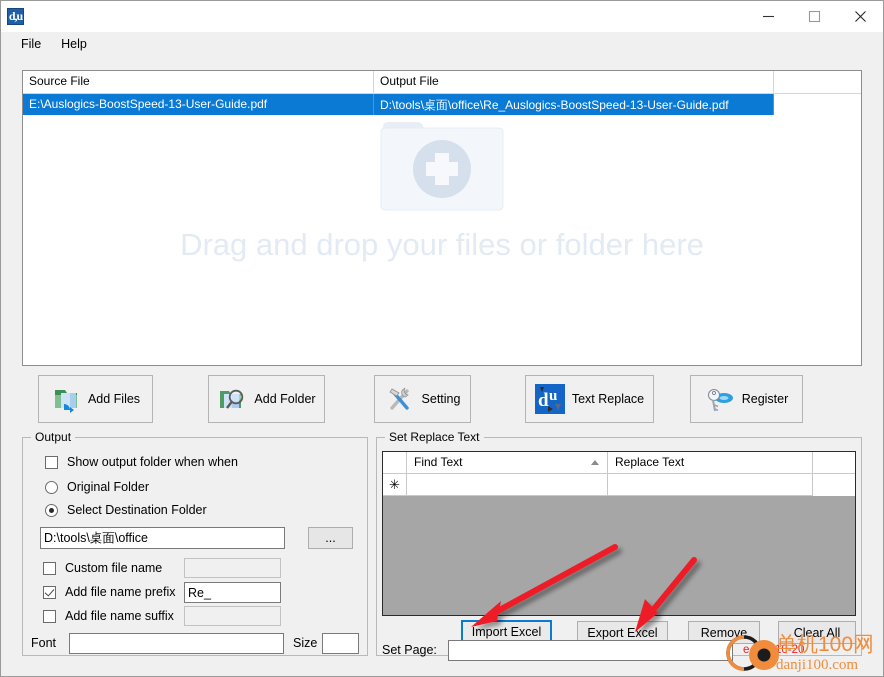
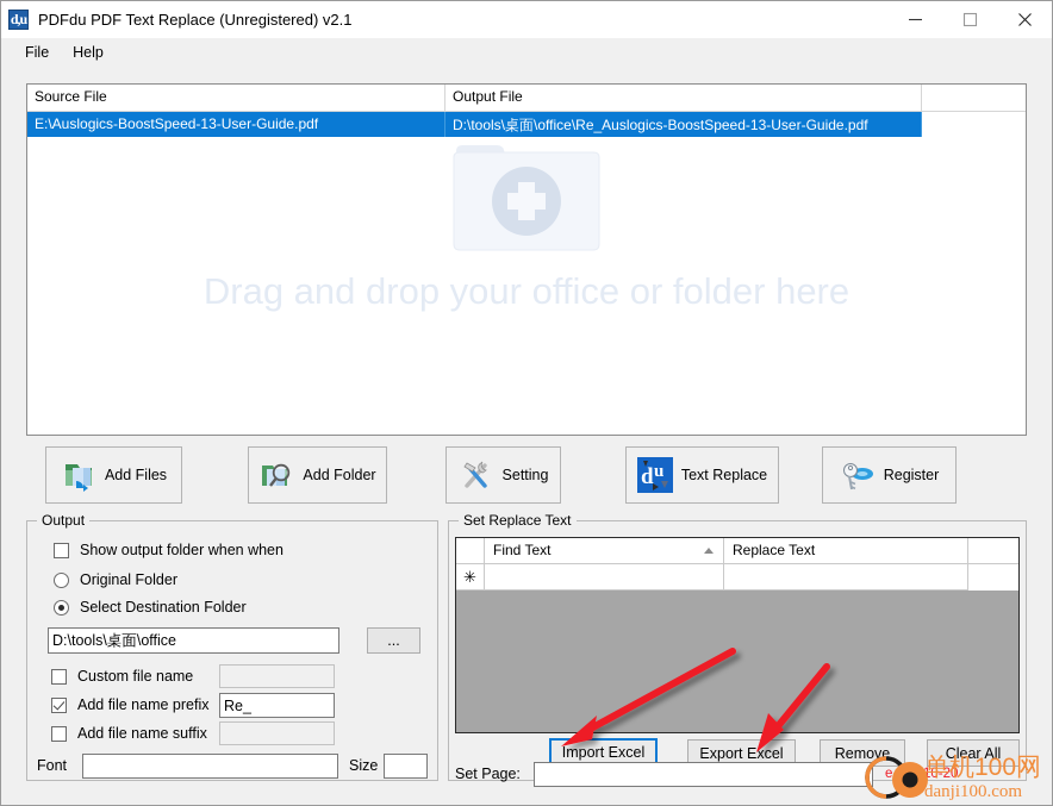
  d,u
+ PDFdu PDF Text Replace (Unregistered) v2.1
  File
  Help
  Source File
  Output File
  E:\Auslogics-BoostSpeed-13-User-Guide.pdf
  D:\tools\桌面\office\Re_Auslogics-BoostSpeed-13-User-Guide.pdf
- Drag and drop your files or folder here
+ Drag and drop your office or folder here
  Add Files
  Add Folder
  Setting
  d
  u
  Text Replace
  Register
  Output
  Show output folder when when
  Original Folder
  Select Destination Folder
  D:\tools\桌面\office
  ...
  Custom file name
  Add file name prefix
  Re_
  Add file name suffix
  Font
  Size
  Set Replace Text
  Find Text
  Replace Text
  ✳
  Import Excel
  Export Excel
  Remove
  Clear All
  Set Page:
  单机100网
  danji100.com
